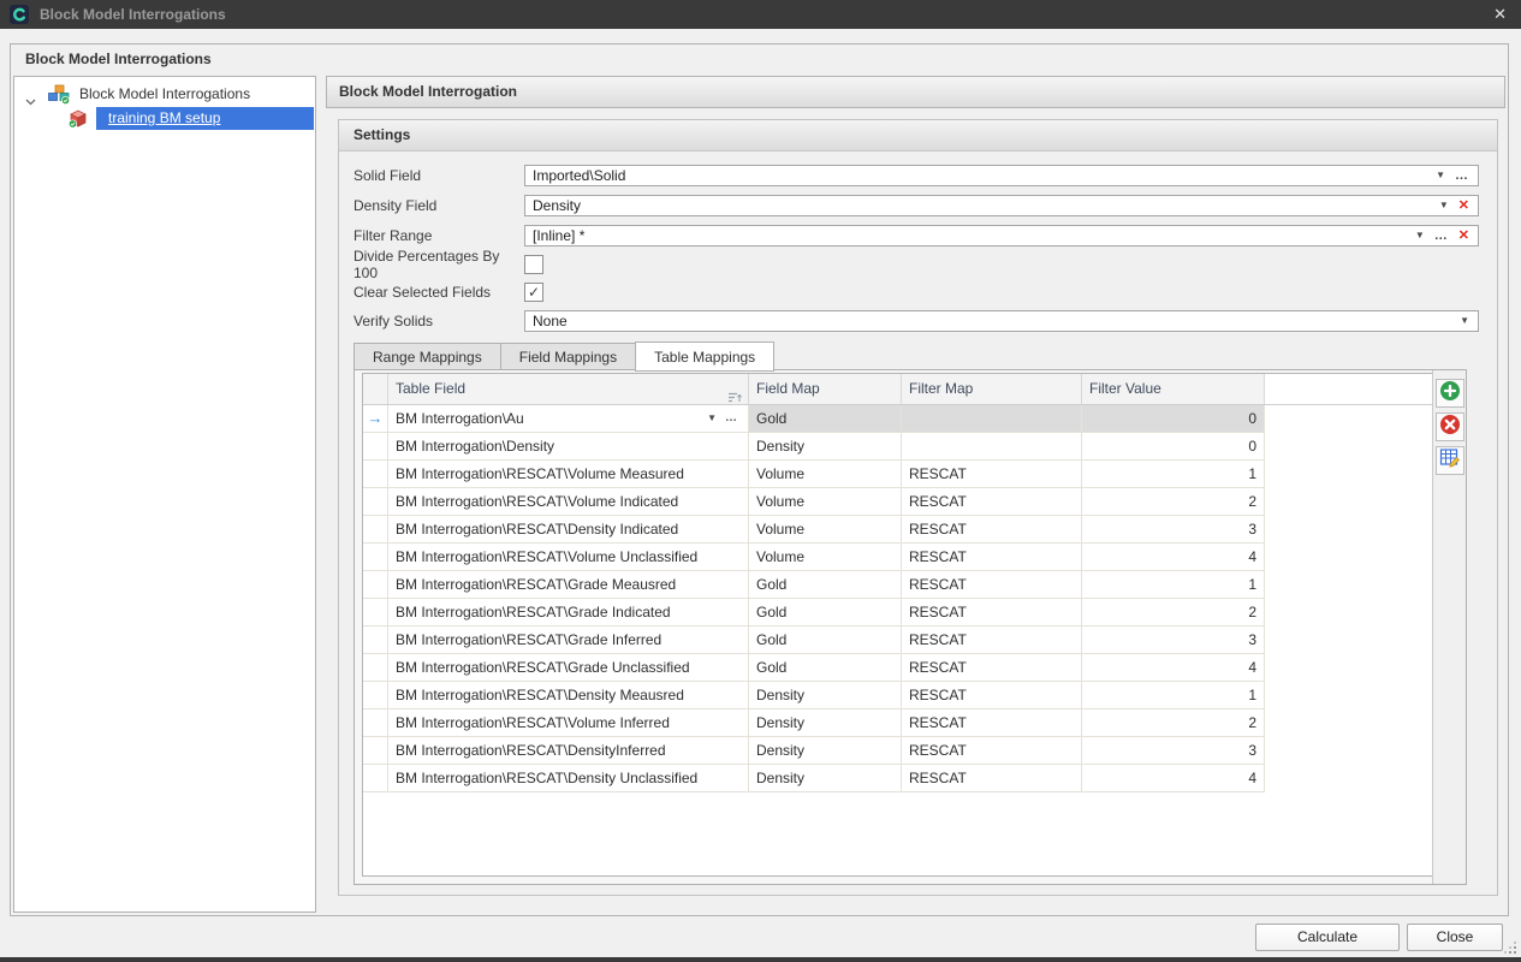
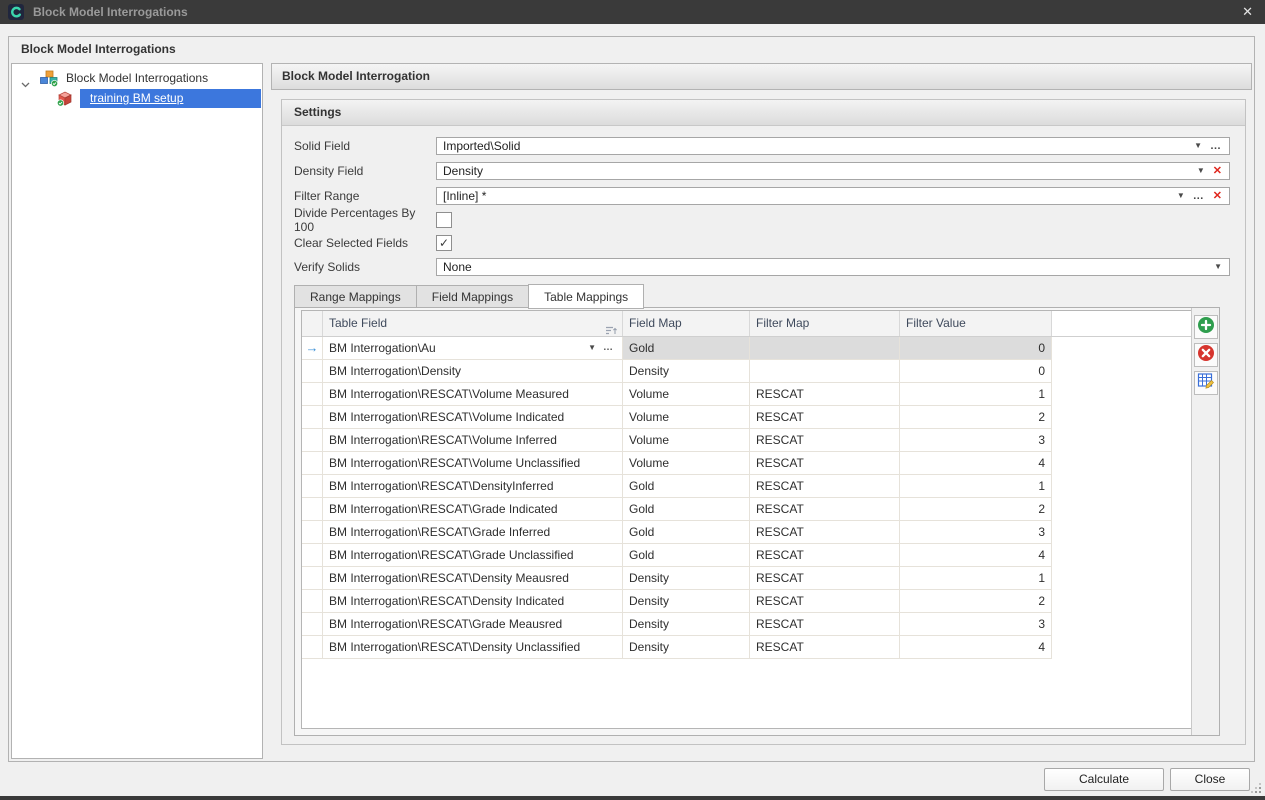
  Block Model Interrogations
  ✕
  Block Model Interrogations
  Block Model Interrogations
  training BM setup
  Block Model Interrogation
  Settings
  Solid Field
  Imported\Solid
  ▼
  …
  Density Field
  Density
  ▼
  ✕
  Filter Range
  [Inline] *
  ▼
  …
  ✕
  Divide Percentages By 100
  Clear Selected Fields
  ✓
  Verify Solids
  None
  ▼
  Range Mappings
  Field Mappings
  Table Mappings
  Table Field
  Field Map
  Filter Map
  Filter Value
  →
  BM Interrogation\Au
  ▼
  …
  Gold
  0
  BM Interrogation\Density
  Density
  0
  BM Interrogation\RESCAT\Volume Measured
  Volume
  RESCAT
  1
  BM Interrogation\RESCAT\Volume Indicated
  Volume
  RESCAT
  2
- BM Interrogation\RESCAT\Density Indicated
+ BM Interrogation\RESCAT\Volume Inferred
  Volume
  RESCAT
  3
  BM Interrogation\RESCAT\Volume Unclassified
  Volume
  RESCAT
  4
- BM Interrogation\RESCAT\Grade Meausred
+ BM Interrogation\RESCAT\DensityInferred
  Gold
  RESCAT
  1
  BM Interrogation\RESCAT\Grade Indicated
  Gold
  RESCAT
  2
  BM Interrogation\RESCAT\Grade Inferred
  Gold
  RESCAT
  3
  BM Interrogation\RESCAT\Grade Unclassified
  Gold
  RESCAT
  4
  BM Interrogation\RESCAT\Density Meausred
  Density
  RESCAT
  1
- BM Interrogation\RESCAT\Volume Inferred
+ BM Interrogation\RESCAT\Density Indicated
  Density
  RESCAT
  2
- BM Interrogation\RESCAT\DensityInferred
+ BM Interrogation\RESCAT\Grade Meausred
  Density
  RESCAT
  3
  BM Interrogation\RESCAT\Density Unclassified
  Density
  RESCAT
  4
  Calculate
  Close
